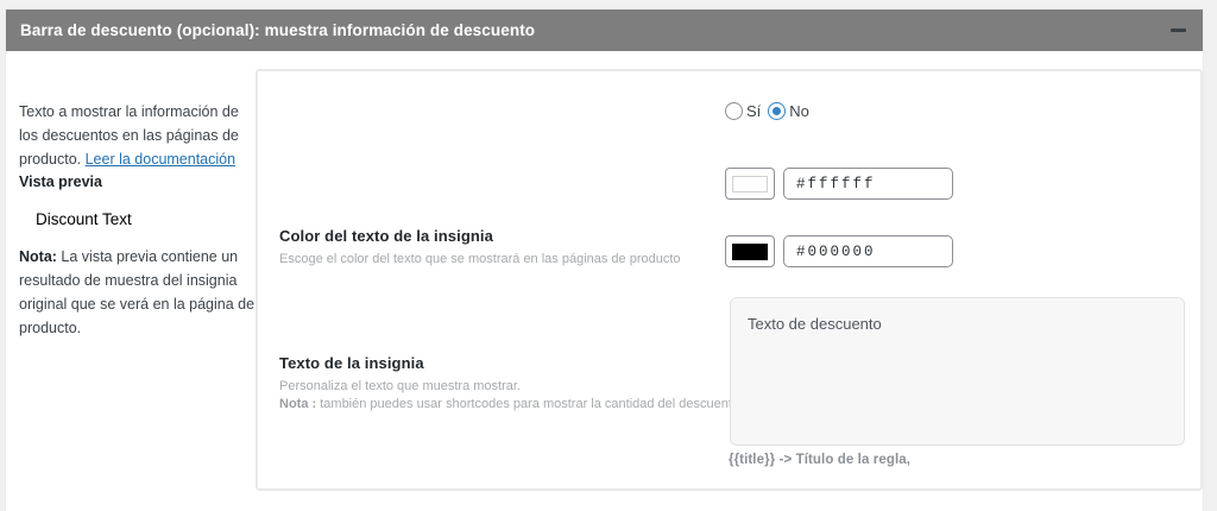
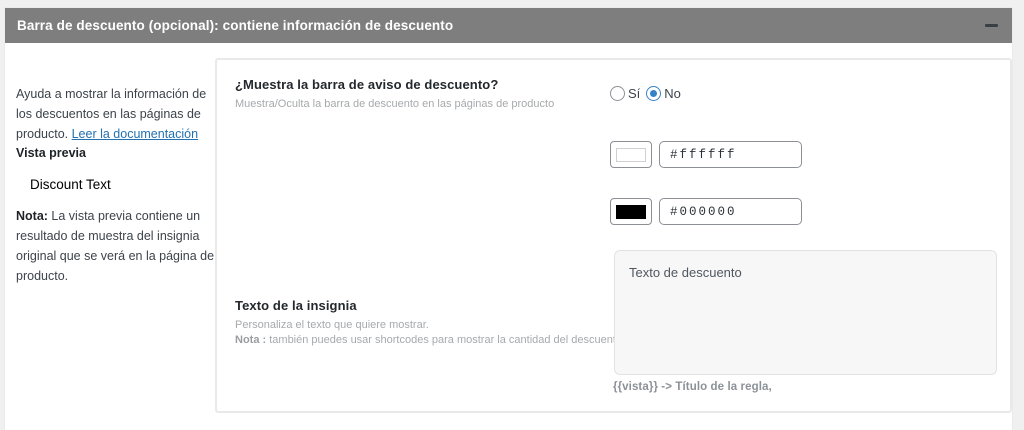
- Barra de descuento (opcional): muestra información de descuento
+ Barra de descuento (opcional): contiene información de descuento
- Texto a mostrar la información de los descuentos en las páginas de producto. Leer la documentación
+ Ayuda a mostrar la información de los descuentos en las páginas de producto. Leer la documentación
  Vista previa
  Discount Text
  Nota: La vista previa contiene un resultado de muestra del insignia original que se verá en la página de producto.
+ ¿Muestra la barra de aviso de descuento?
+ Muestra/Oculta la barra de descuento en las páginas de producto
  Sí
  No
  #ffffff
- Color del texto de la insignia
- Escoge el color del texto que se mostrará en las páginas de producto
  #000000
  Texto de la insignia
- Personaliza el texto que muestra mostrar.
+ Personaliza el texto que quiere mostrar.
  Nota : también puedes usar shortcodes para mostrar la cantidad del descuen
  Texto de descuento
- {{title}} -> Título de la regla,
+ {{vista}} -> Título de la regla,
